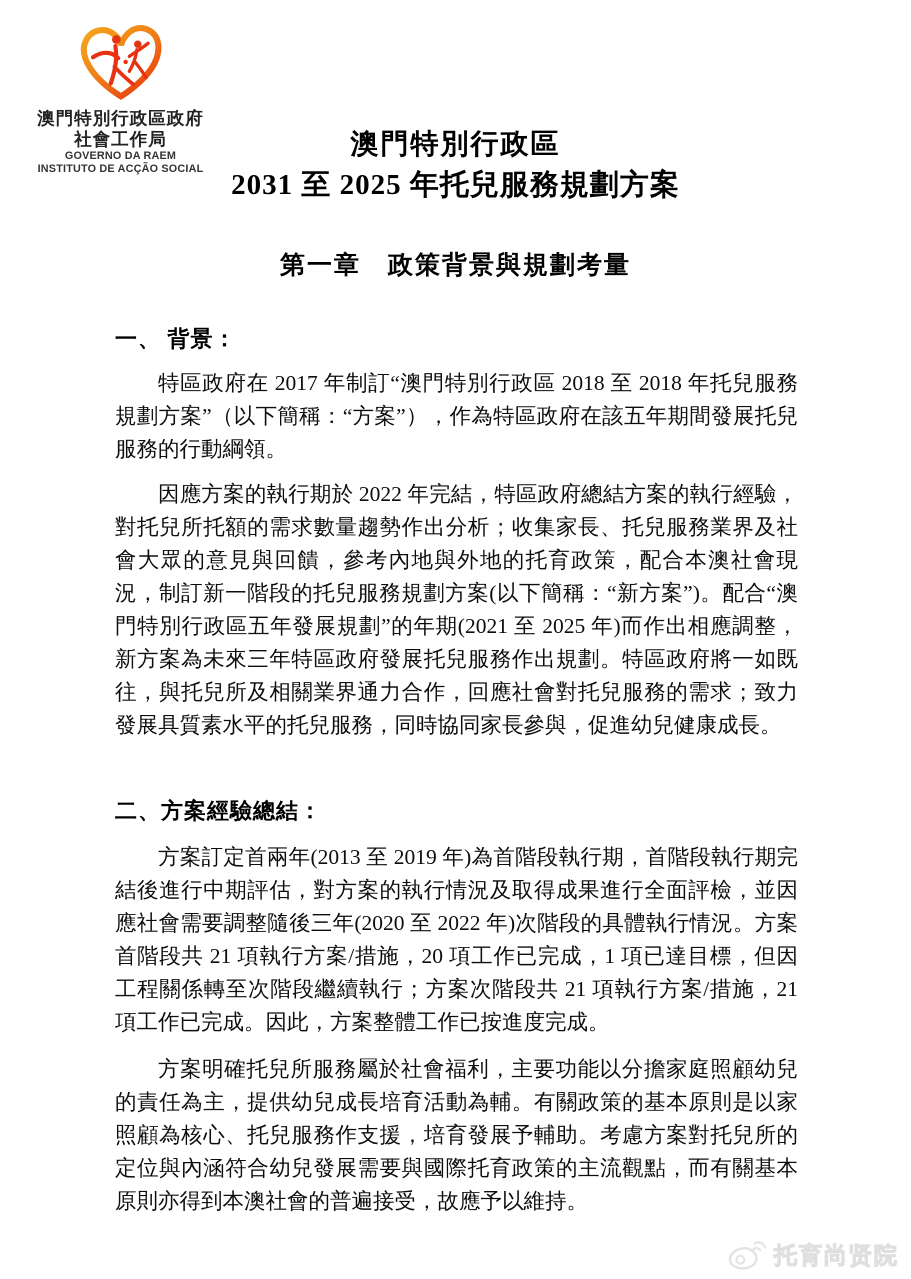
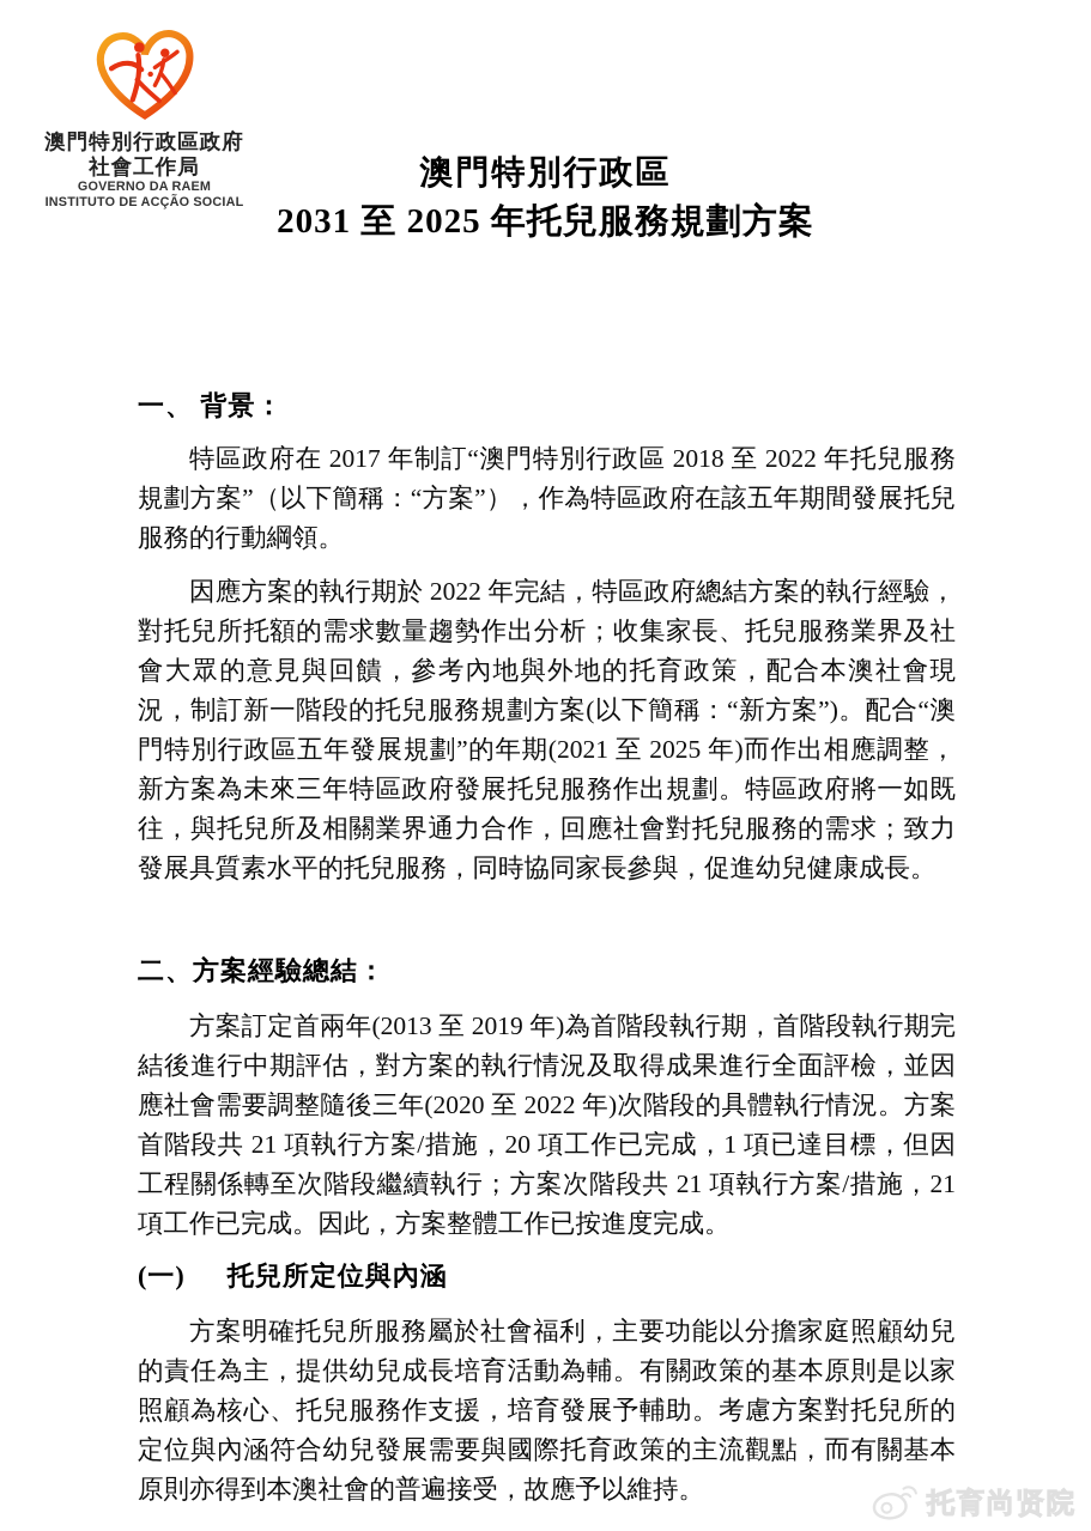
  澳門特別行政區政府
  社會工作局
  GOVERNO DA RAEM
  INSTITUTO DE ACÇÃO SOCIAL
  澳門特別行政區
  2031 至 2025 年托兒服務規劃方案
- 第一章 政策背景與規劃考量
  一、 背景：
- 特區政府在 2017 年制訂“澳門特別行政區 2018 至 2018 年托兒服務規劃方案”（以下簡稱：“方案”），作為特區政府在該五年期間發展托兒服務的行動綱領。
+ 特區政府在 2017 年制訂“澳門特別行政區 2018 至 2022 年托兒服務規劃方案”（以下簡稱：“方案”），作為特區政府在該五年期間發展托兒服務的行動綱領。
  因應方案的執行期於 2022 年完結，特區政府總結方案的執行經驗，對托兒所托額的需求數量趨勢作出分析；收集家長、托兒服務業界及社會大眾的意見與回饋，參考內地與外地的托育政策，配合本澳社會現況，制訂新一階段的托兒服務規劃方案(以下簡稱：“新方案”)。配合“澳門特別行政區五年發展規劃”的年期(2021 至 2025 年)而作出相應調整，新方案為未來三年特區政府發展托兒服務作出規劃。特區政府將一如既往，與托兒所及相關業界通力合作，回應社會對托兒服務的需求；致力發展具質素水平的托兒服務，同時協同家長參與，促進幼兒健康成長。
  二、方案經驗總結：
  方案訂定首兩年(2013 至 2019 年)為首階段執行期，首階段執行期完結後進行中期評估，對方案的執行情況及取得成果進行全面評檢，並因應社會需要調整隨後三年(2020 至 2022 年)次階段的具體執行情況。方案首階段共 21 項執行方案/措施，20 項工作已完成，1 項已達目標，但因工程關係轉至次階段繼續執行；方案次階段共 21 項執行方案/措施，21 項工作已完成。因此，方案整體工作已按進度完成。
+ (一) 托兒所定位與內涵
  方案明確托兒所服務屬於社會福利，主要功能以分擔家庭照顧幼兒的責任為主，提供幼兒成長培育活動為輔。有關政策的基本原則是以家照顧為核心、托兒服務作支援，培育發展予輔助。考慮方案對托兒所的定位與內涵符合幼兒發展需要與國際托育政策的主流觀點，而有關基本原則亦得到本澳社會的普遍接受，故應予以維持。
  托育尚贤院
